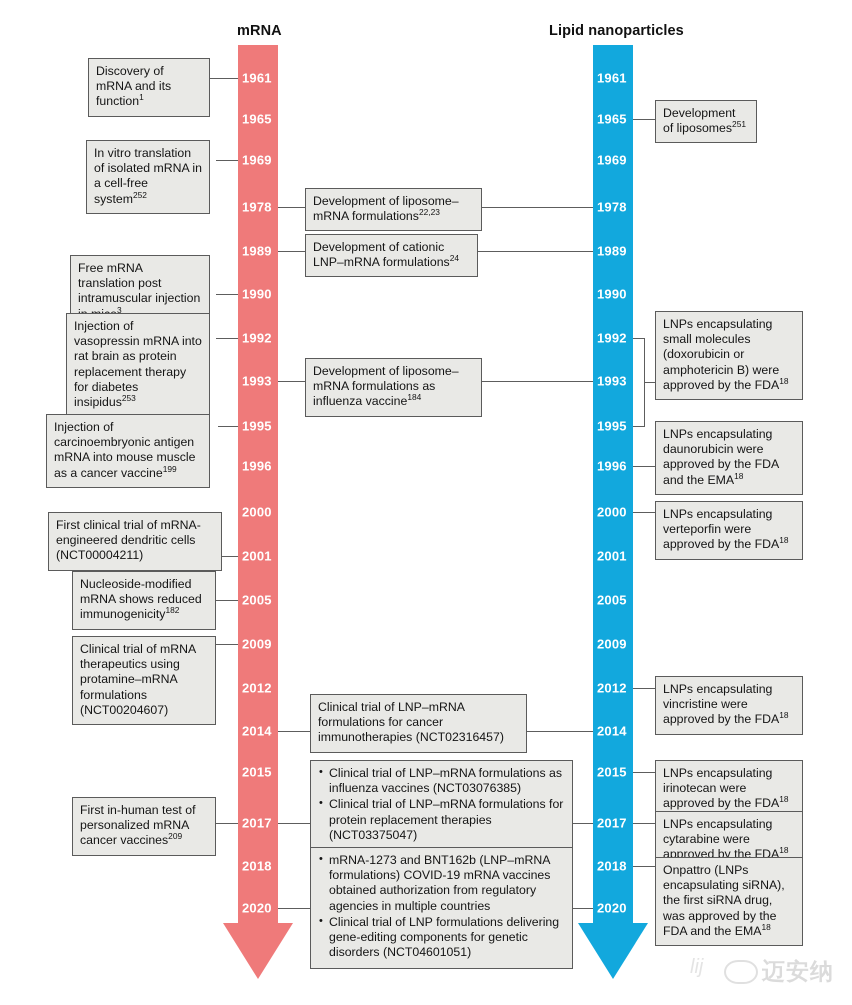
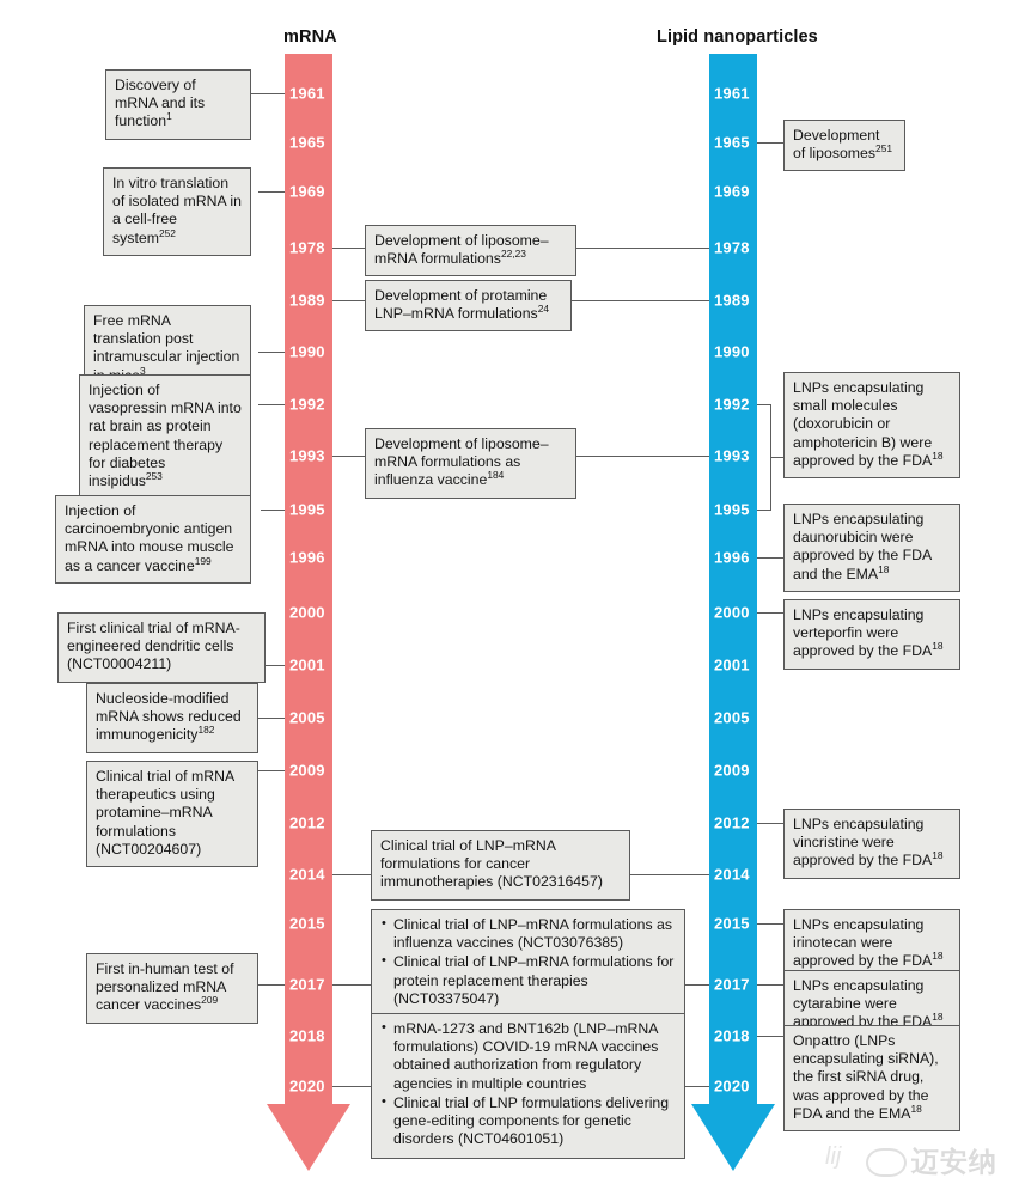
  mRNA
  Lipid nanoparticles
  1961
  1965
  1969
  1978
  1989
  1990
  1992
  1993
  1995
  1996
  2000
  2001
  2005
  2009
  2012
  2014
  2015
  2017
  2018
  2020
  1961
  1965
  1969
  1978
  1989
  1990
  1992
  1993
  1995
  1996
  2000
  2001
  2005
  2009
  2012
  2014
  2015
  2017
  2018
  2020
  Discovery of mRNA and its function1
  In vitro translation of isolated mRNA in a cell-free system252
  Free mRNA translation post intramuscular injection3
  Injection of vasopressin mRNA into rat brain as protein replacement therapy for diabetes insipidus253
  Injection of carcinoembryonic antigen mRNA into mouse muscle as a cancer vaccine199
  First clinical trial of mRNA-engineered dendritic cells (NCT00004211)
  Nucleoside-modified mRNA shows reduced immunogenicity182
  Clinical trial of mRNA therapeutics using protamine–mRNA formulations (NCT00204607)
  First in-human test of personalized mRNA cancer vaccines209
  Development of liposome–mRNA formulations22,23
- Development of cationic LNP–mRNA formulations24
+ Development of protamine LNP–mRNA formulations24
  Development of liposome–mRNA formulations as influenza vaccine184
  Clinical trial of LNP–mRNA formulations for cancer immunotherapies (NCT02316457)
  Clinical trial of LNP–mRNA formulations as influenza vaccines (NCT03076385)
  Clinical trial of LNP–mRNA formulations for protein replacement therapies (NCT03375047)
  mRNA-1273 and BNT162b (LNP–mRNA formulations) COVID-19 mRNA vaccines obtained authorization from regulatory agencies in multiple countries
  Clinical trial of LNP formulations delivering gene-editing components for genetic disorders (NCT04601051)
  Development of liposomes251
  LNPs encapsulating small molecules (doxorubicin or amphotericin B) were approved by the FDA18
  LNPs encapsulating daunorubicin were approved by the FDA and the EMA18
  LNPs encapsulating verteporfin were approved by the FDA18
  LNPs encapsulating vincristine were approved by the FDA18
  LNPs encapsulating irinotecan were approved by the FDA18
  LNPs encapsulating cytarabine were approved by the FDA18
  Onpattro (LNPs encapsulating siRNA), the first siRNA drug, was approved by the FDA and the EMA18
  lij
  迈安纳
